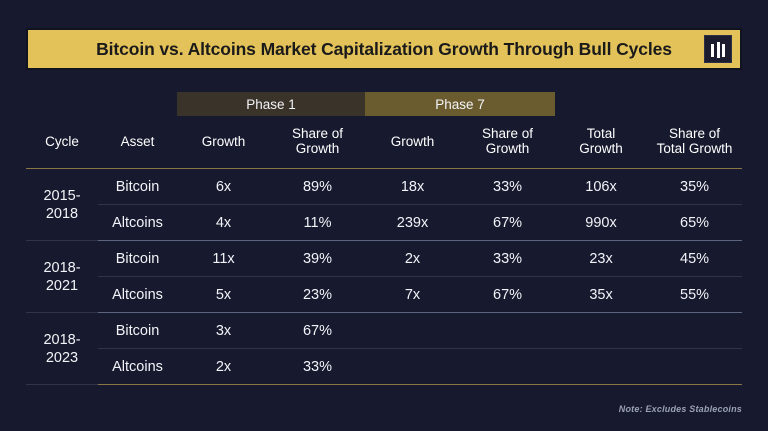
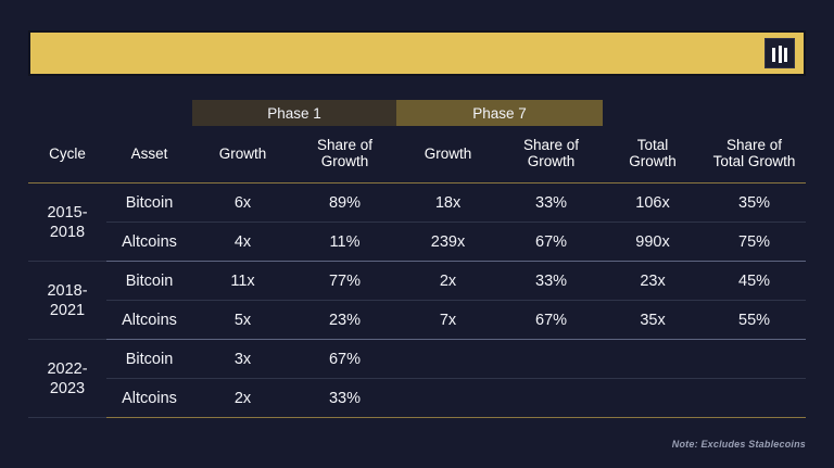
- Bitcoin vs. Altcoins Market Capitalization Growth Through Bull Cycles
  		Phase 1	Phase 7
  Cycle	Asset	Growth	Share ofGrowth	Growth	Share ofGrowth	TotalGrowth	Share ofTotal Growth
  2015-2018	Bitcoin	6x	89%	18x	33%	106x	35%
- Altcoins	4x	11%	239x	67%	990x	65%
+ Altcoins	4x	11%	239x	67%	990x	75%
- 2018-2021	Bitcoin	11x	39%	2x	33%	23x	45%
+ 2018-2021	Bitcoin	11x	77%	2x	33%	23x	45%
  Altcoins	5x	23%	7x	67%	35x	55%
- 2018-2023	Bitcoin	3x	67%
+ 2022-2023	Bitcoin	3x	67%
  Altcoins	2x	33%
  Note: Excludes Stablecoins
